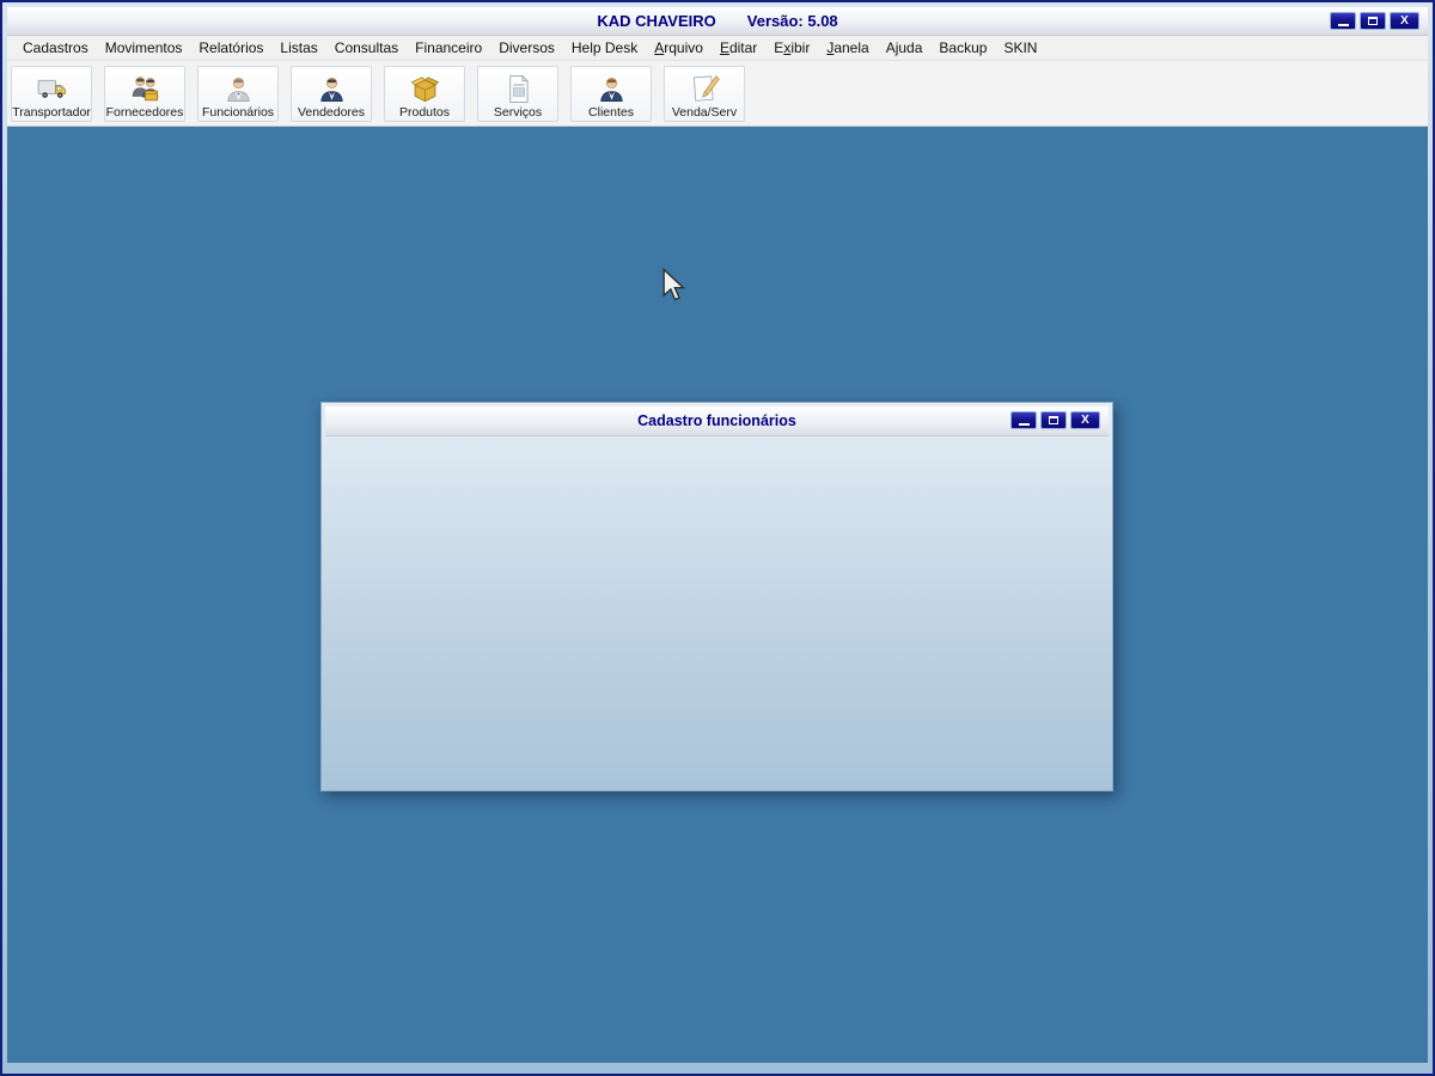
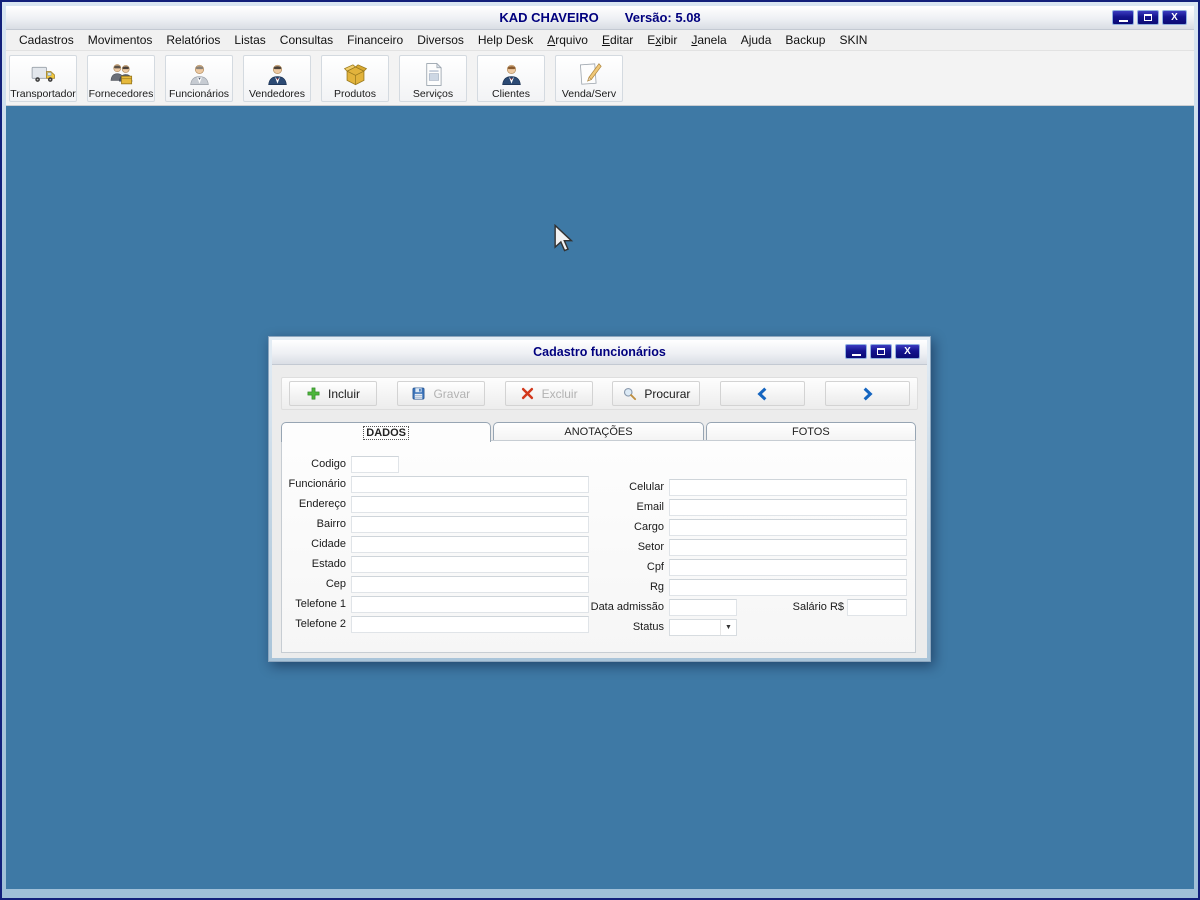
  KAD CHAVEIRO
  Versão: 5.08
  X
  Cadastros
  Movimentos
  Relatórios
  Listas
  Consultas
  Financeiro
  Diversos
  Help Desk
  Arquivo
  Editar
  Exibir
  Janela
  Ajuda
  Backup
  SKIN
  Transportador
  Fornecedores
  Funcionários
  Vendedores
  Produtos
  Serviços
  Clientes
  Venda/Serv
  Cadastro funcionários
  X
+ Incluir
+ Gravar
+ Excluir
+ Procurar
+ DADOS
+ ANOTAÇÕES
+ FOTOS
+ Codigo
+ Funcionário
+ Endereço
+ Bairro
+ Cidade
+ Estado
+ Cep
+ Telefone 1
+ Telefone 2
+ Celular
+ Email
+ Cargo
+ Setor
+ Cpf
+ Rg
+ Data admissão
+ Status
+ Salário R$
